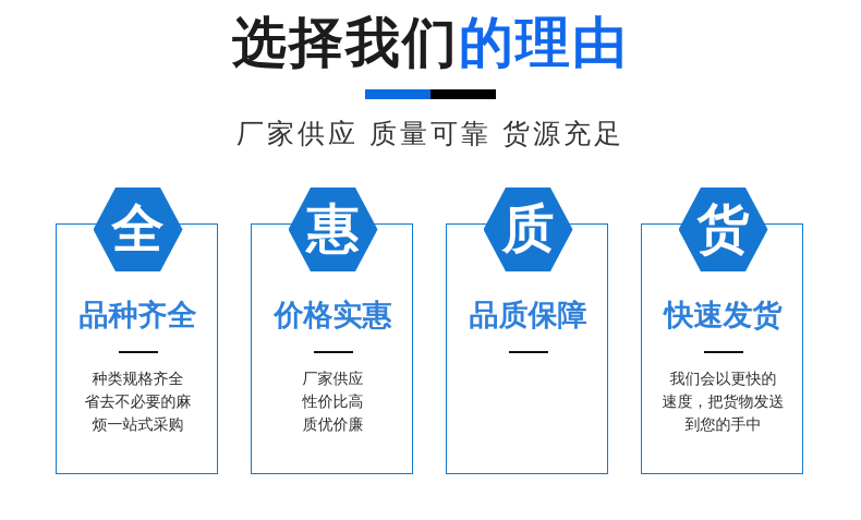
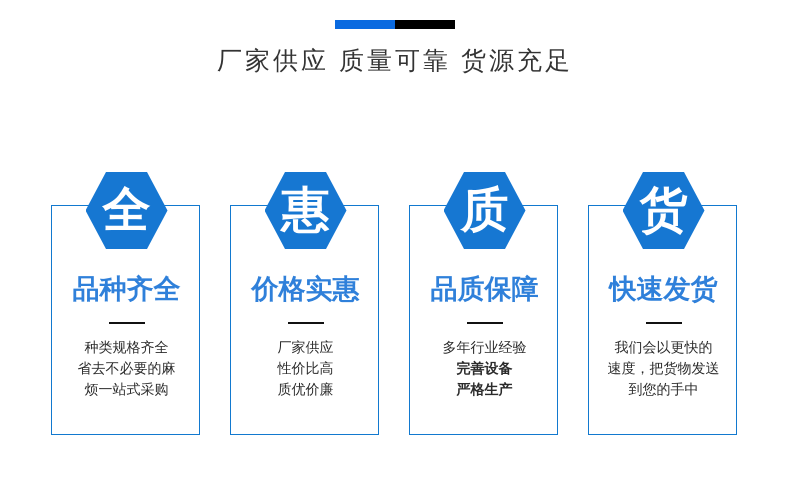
- 选择我们的理由
  厂家供应 质量可靠 货源充足
  全
  品种齐全
  种类规格齐全
  省去不必要的麻
  烦一站式采购
  惠
  价格实惠
  厂家供应
  性价比高
  质优价廉
  质
  品质保障
+ 多年行业经验
+ 完善设备
+ 严格生产
  货
  快速发货
  我们会以更快的
  速度，把货物发送
  到您的手中
